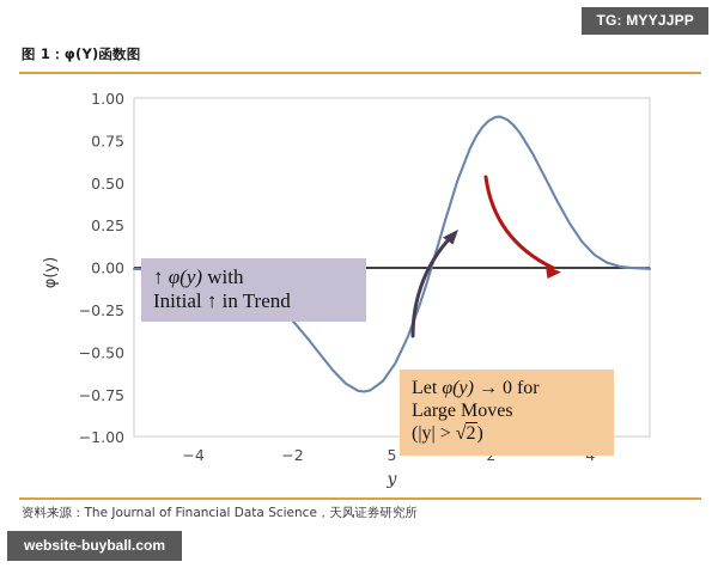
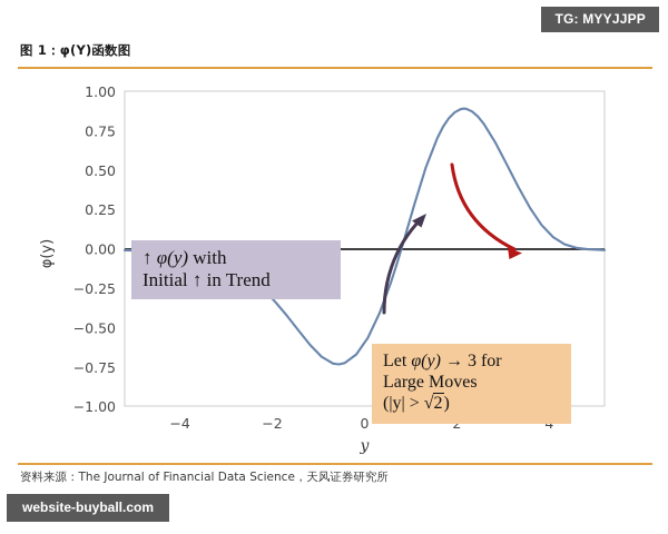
  TG: MYYJJPP
  图 1：φ(Y)函数图
  1.00
  0.75
  0.50
  0.25
  0.00
  −0.25
  −0.50
  −0.75
  −1.00
  −4
  −2
- 5
+ 0
  y
  ↑ φ(y) with
  Initial ↑ in Trend
- Let φ(y) → 0 for
+ Let φ(y) → 3 for
  Large Moves
  (|y| > √2)
  资料来源：The Journal of Financial Data Science，天风证券研究所
  website-buyball.com
